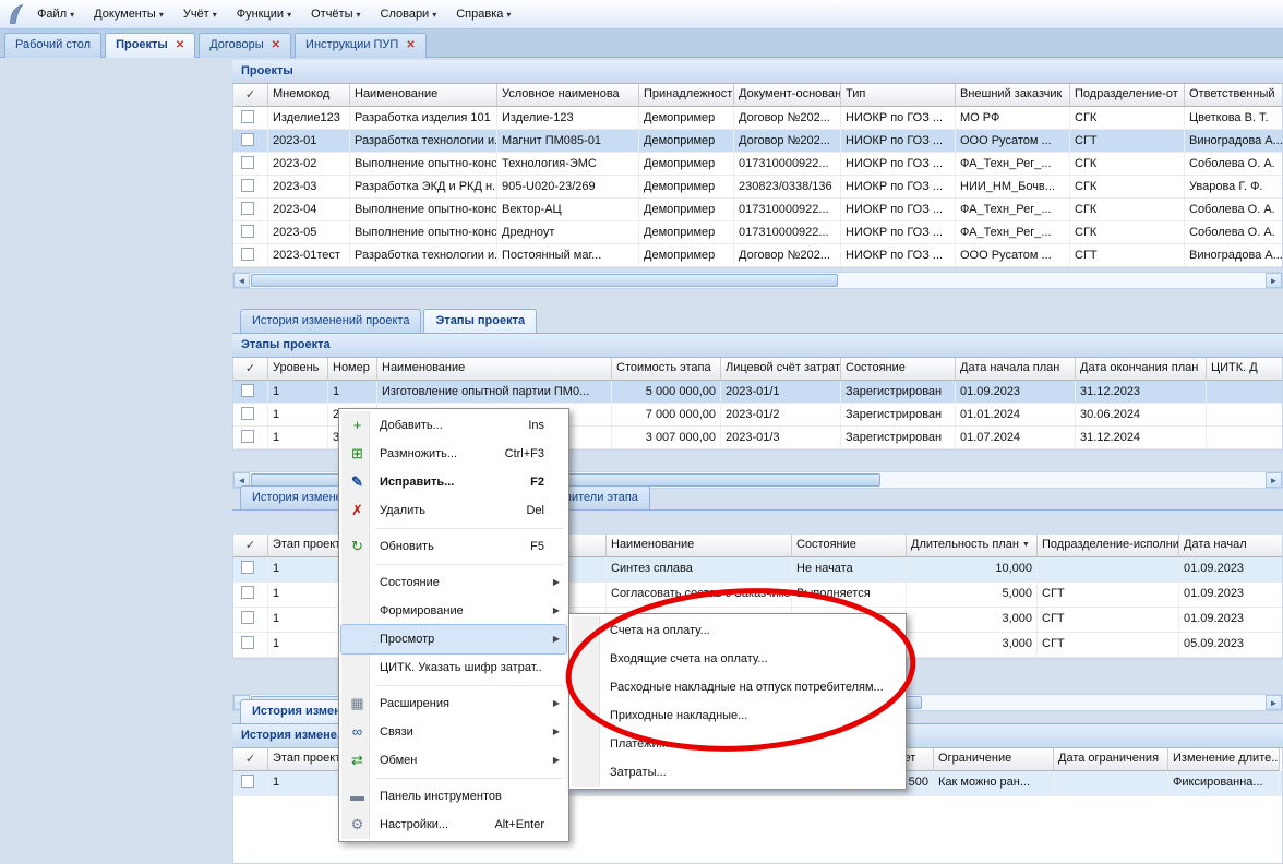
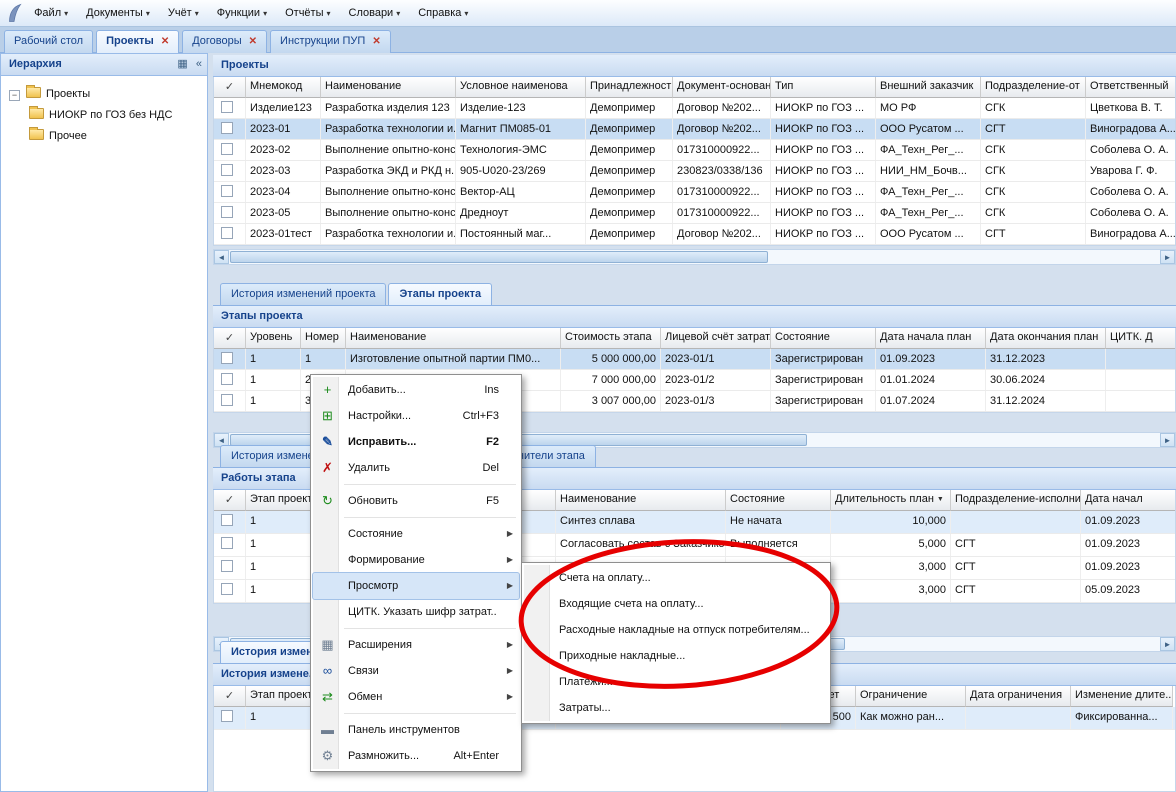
  Файл ▾ Документы ▾ Учёт ▾ Функции ▾ Отчёты ▾ Словари ▾ Справка ▾
  Рабочий стол Проекты ✕ Договоры ✕ Инструкции ПУП ✕
+ Иерархия
+ ▦ «
+ − Проекты
+ НИОКР по ГОЗ без НДС
+ Прочее
  Проекты
  ✓ Мнемокод Наименование Условное наименова Принадлежност Документ-основан Тип Внешний заказчик Подразделение-от Ответственный
- Изделие123 Разработка изделия 101 Изделие-123 Демопример Договор №202... НИОКР по ГОЗ ... МО РФ СГК Цветкова В. Т.
+ Изделие123 Разработка изделия 123 Изделие-123 Демопример Договор №202... НИОКР по ГОЗ ... МО РФ СГК Цветкова В. Т.
  2023-01 Разработка технологии и. Магнит ПМ085-01 Демопример Договор №202... НИОКР по ГОЗ ... ООО Русатом ... СГТ Виноградова А...
  2023-02 Выполнение опытно-конс Технология-ЭМС Демопример 017310000922... НИОКР по ГОЗ ... ФА_Техн_Рег_... СГК Соболева О. А.
  2023-03 Разработка ЭКД и РКД н.. 905-U020-23/269 Демопример 230823/0338/136 НИОКР по ГОЗ ... НИИ_НМ_Бочв... СГК Уварова Г. Ф.
  2023-04 Выполнение опытно-конс Вектор-АЦ Демопример 017310000922... НИОКР по ГОЗ ... ФА_Техн_Рег_... СГК Соболева О. А.
  2023-05 Выполнение опытно-конс Дредноут Демопример 017310000922... НИОКР по ГОЗ ... ФА_Техн_Рег_... СГК Соболева О. А.
  2023-01тест Разработка технологии и. Постоянный маг... Демопример Договор №202... НИОКР по ГОЗ ... ООО Русатом ... СГТ Виноградова А...
  ◄
  ►
  История изменений проекта Этапы проекта
  Этапы проекта
  ✓ Уровень Номер Наименование Стоимость этапа Лицевой счёт затрат Состояние Дата начала план Дата окончания план ЦИТК. Д
  1 1 Изготовление опытной партии ПМ0... 5 000 000,00 2023-01/1 Зарегистрирован 01.09.2023 31.12.2023
  1 2 7 000 000,00 2023-01/2 Зарегистрирован 01.01.2024 30.06.2024
  1 3 3 007 000,00 2023-01/3 Зарегистрирован 01.07.2024 31.12.2024
  ◄
  ►
+ Работы этапа
  ✓ Этап проек Наименование Состояние Длительность план Подразделение-исполни Дата начал
  1 Синтез сплава Не начата 10,000 01.09.2023
  1 3,000 СГТ 01.09.2023
  1 3,000 СГТ 05.09.2023
  ►
  История измене
  ✓ Этап проек ет Ограничение Дата ограничения Изменение длите...
  1 500 Как можно ран... Фиксированна...
  +
  Добавить...
  Ins
  ⊞
- Размножить...
+ Настройки...
  Ctrl+F3
  ✎
  Исправить...
  F2
  ✗
  Удалить
  Del
  ↻
  Обновить
  F5
  Состояние
  ▶
  Формирование
  ▶
  Просмотр
  ▶
  ЦИТК. Указать шифр затрат..
  ▦
  Расширения
  ▶
  ∞
  Связи
  ▶
  ⇄
  Обмен
  ▶
  ▬
  Панель инструментов
  ⚙
- Настройки...
+ Размножить...
  Alt+Enter
  Счета на оплату...
  Входящие счета на оплату...
  Расходные накладные на отпуск потребителям...
  Приходные накладные...
  Затраты...
